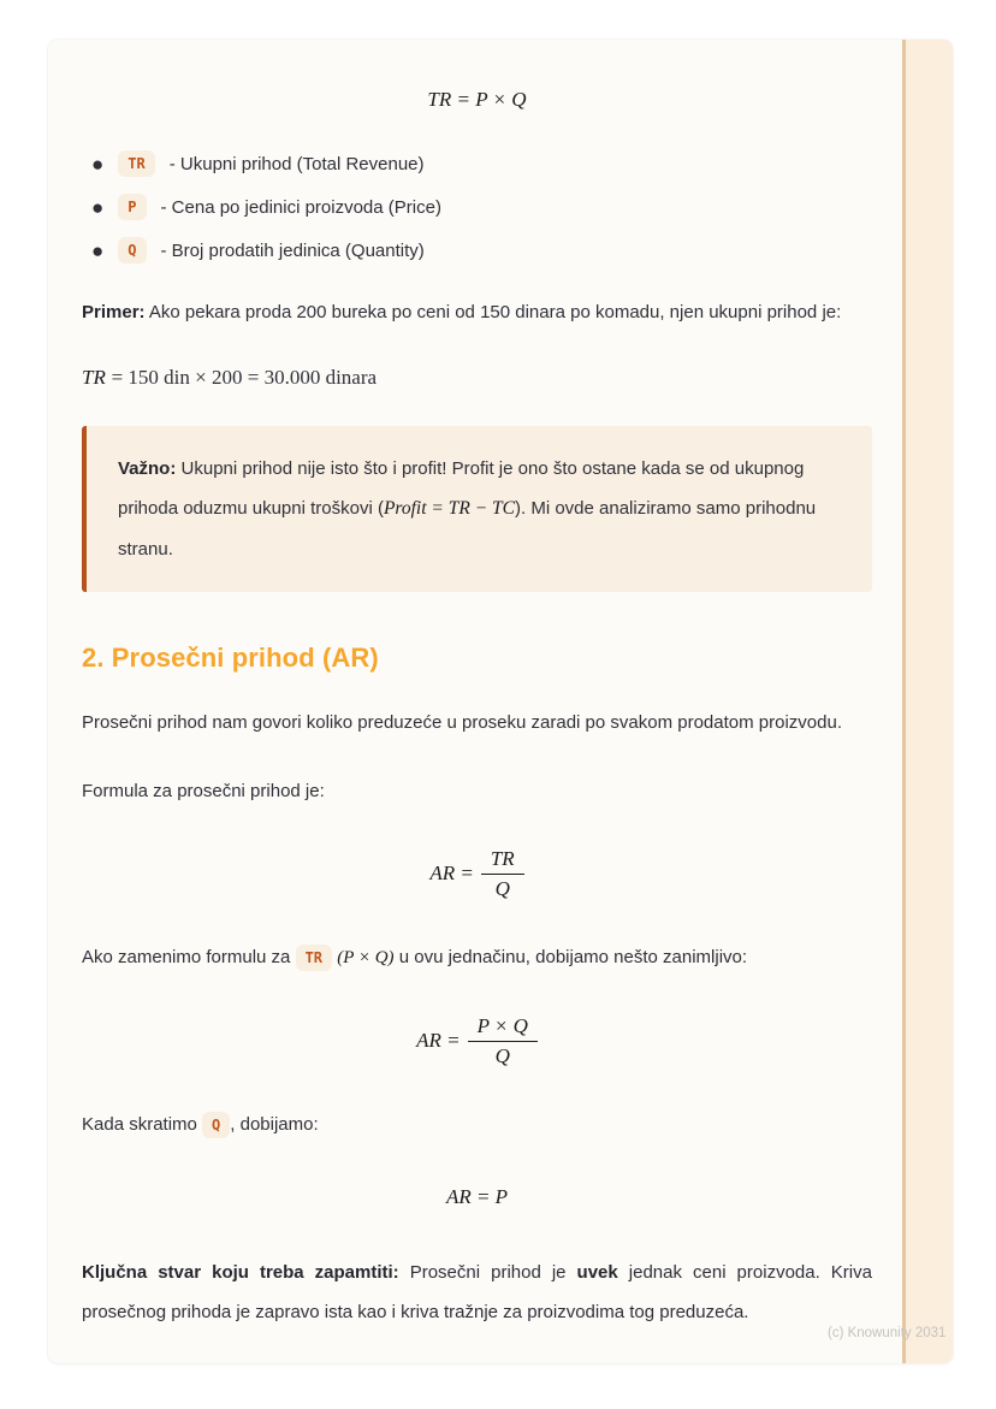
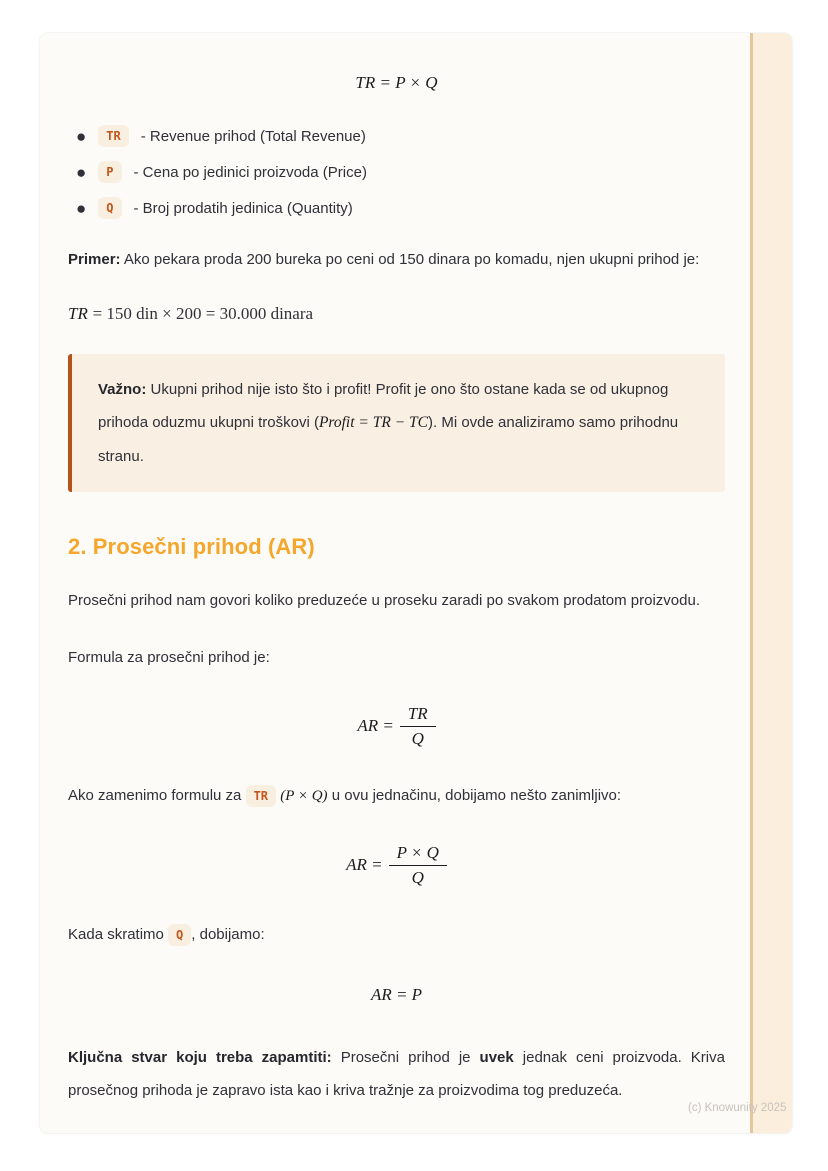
  TR = P × Q
  ●
  TR
- - Ukupni prihod (Total Revenue)
+ - Revenue prihod (Total Revenue)
  ●
  P
  - Cena po jedinici proizvoda (Price)
  ●
  Q
  - Broj prodatih jedinica (Quantity)
  Primer: Ako pekara proda 200 bureka po ceni od 150 dinara po komadu, njen ukupni prihod je:
  TR = 150 din × 200 = 30.000 dinara
  Važno: Ukupni prihod nije isto što i profit! Profit je ono što ostane kada se od ukupnog prihoda oduzmu ukupni troškovi (Profit = TR − TC). Mi ovde analiziramo samo prihodnu stranu.
  2. Prosečni prihod (AR)
  Prosečni prihod nam govori koliko preduzeće u proseku zaradi po svakom prodatom proizvodu.
  Formula za prosečni prihod je:
  AR =
  TR
  Q
  Ako zamenimo formulu za TR (P × Q) u ovu jednačinu, dobijamo nešto zanimljivo:
  AR =
  P × Q
  Q
  Kada skratimo Q , dobijamo:
  AR = P
  Ključna stvar koju treba zapamtiti: Prosečni prihod je uvek jednak ceni proizvoda. Kriva prosečnog prihoda je zapravo ista kao i kriva tražnje za proizvodima tog preduzeća.
- (c) Knowunity 2031
+ (c) Knowunity 2025
